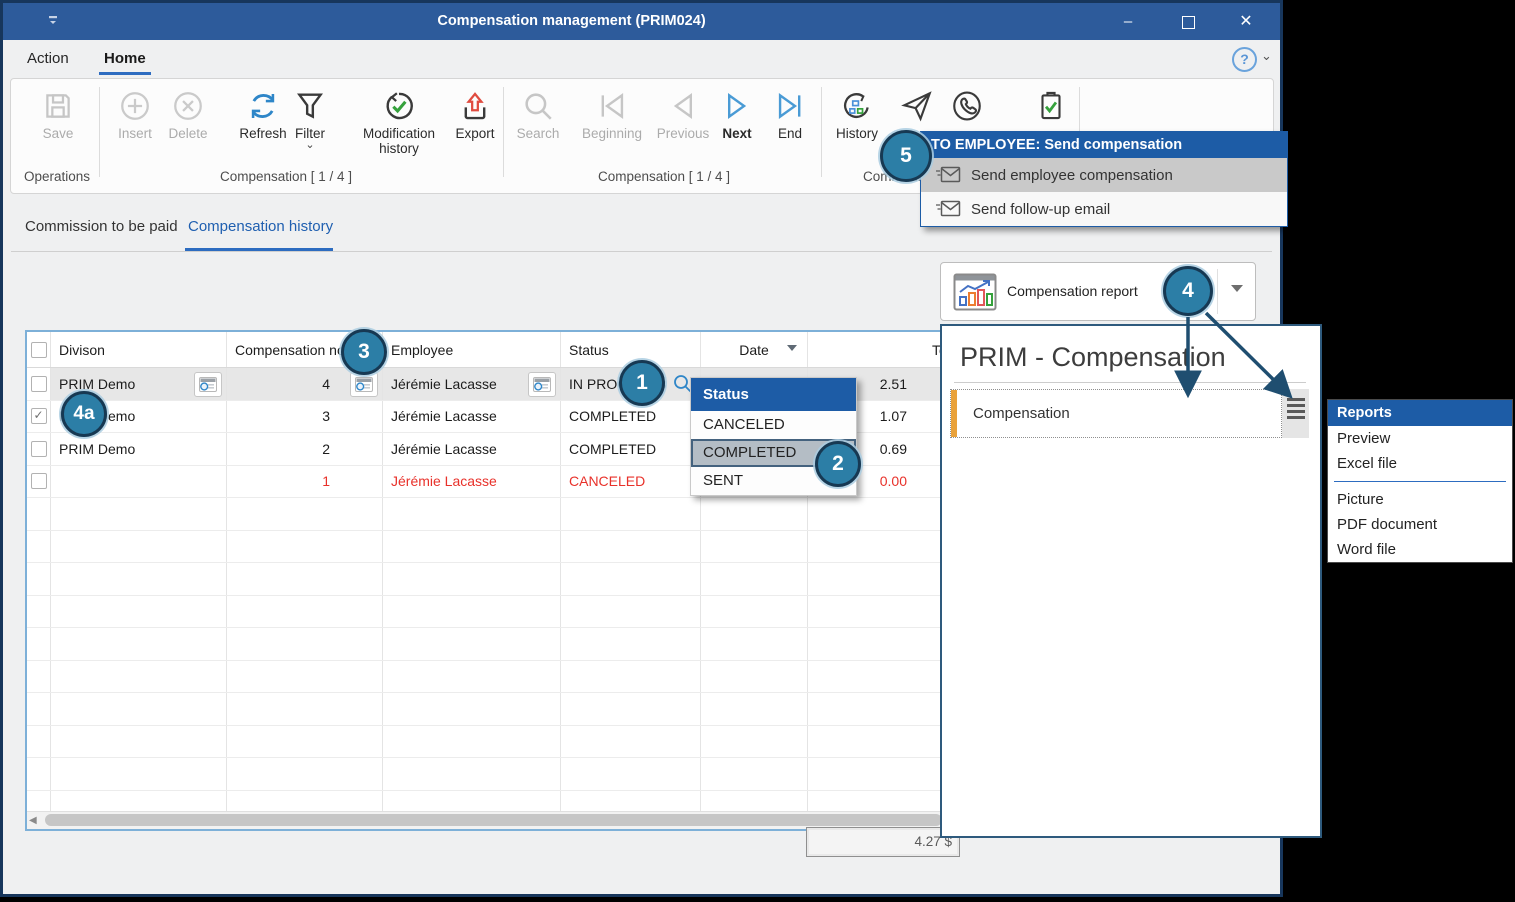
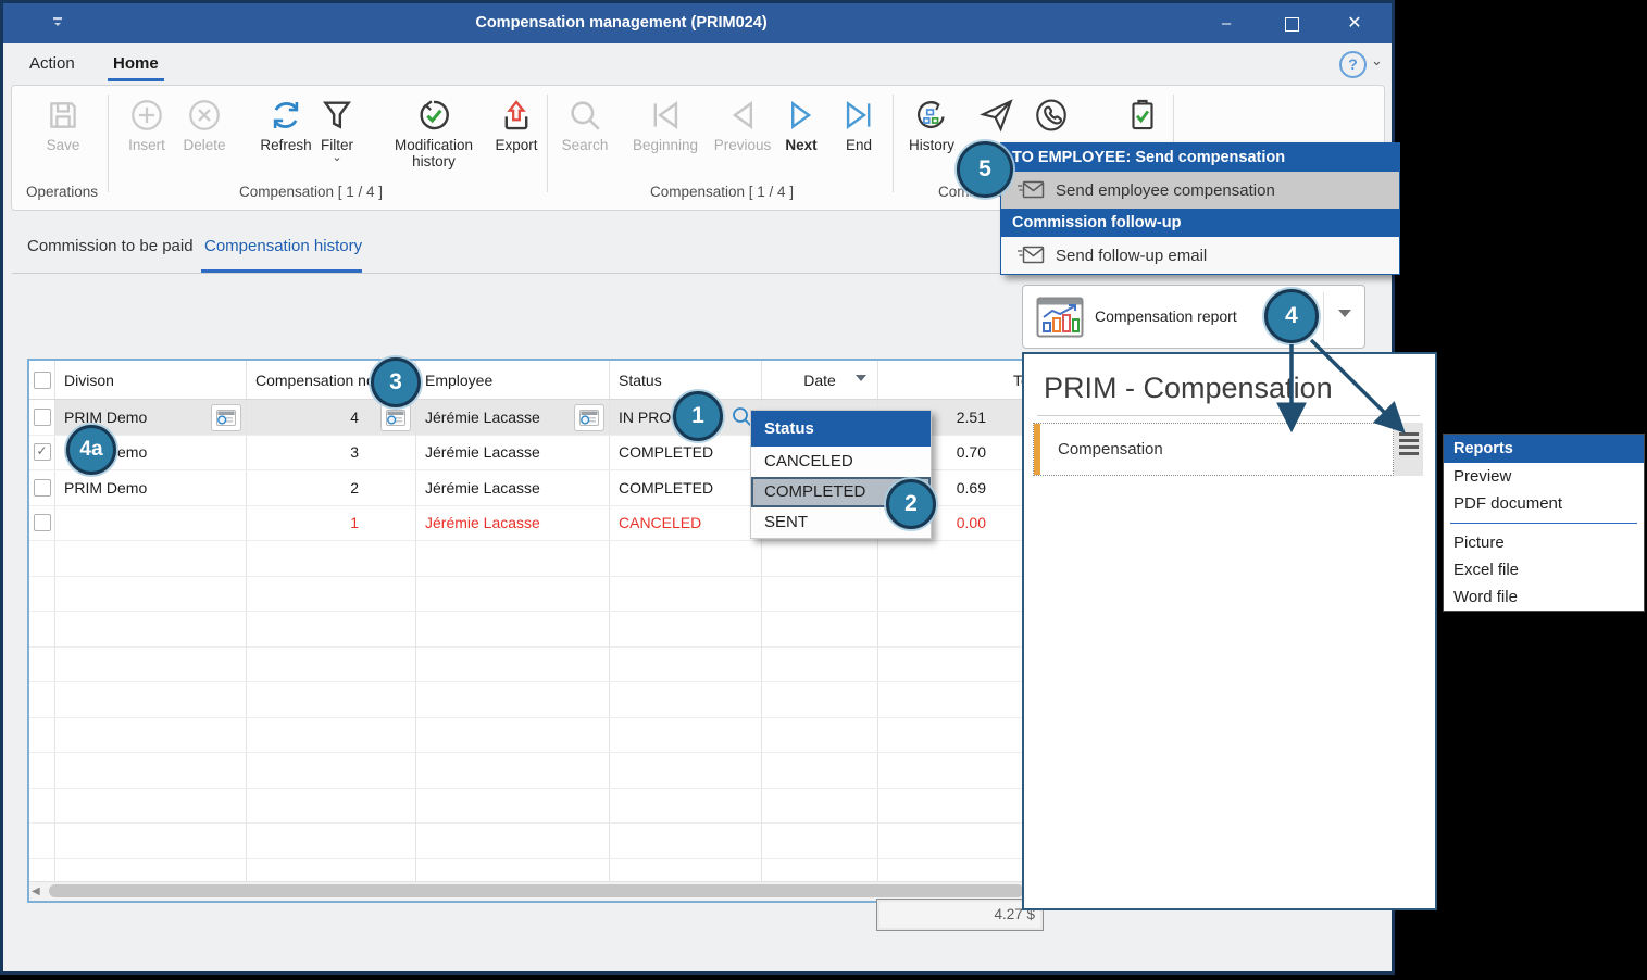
  Compensation management (PRIM024)
  –
  ✕
  Action
  Home
  ?
  ⌄
  Save
  Insert
  Delete
  Refresh
  Filter
  ⌄
  Modification history
  Export
  Search
  Beginning
  Previous
  Next
  End
  History
  Operations
  Compensation [ 1 / 4 ]
  Compensation [ 1 / 4 ]
  Commission to be paid
  Compensation history
  Compensation report
  Divison
  Compensation n
  Employee
  Status
  Date
  PRIM Demo
  4
  Jérémie Lacasse
  2.51
  ✓
  3
  Jérémie Lacasse
  COMPLETED
- 1.07
+ 0.70
  PRIM Demo
  2
  Jérémie Lacasse
  COMPLETED
  0.69
  1
  Jérémie Lacasse
  CANCELED
  0.00
  ◀
  4.27 $
  Status
  CANCELED
  COMPLETED
  SENT
  TO EMPLOYEE: Send compensation
  Send employee compensation
+ Commission follow-up
  Send follow-up email
  PRIM - Compensation
  Compensation
  Reports
  Preview
- Excel file
+ PDF document
  Picture
- PDF document
+ Excel file
  Word file
  1
  2
  3
  4
  4a
  5
